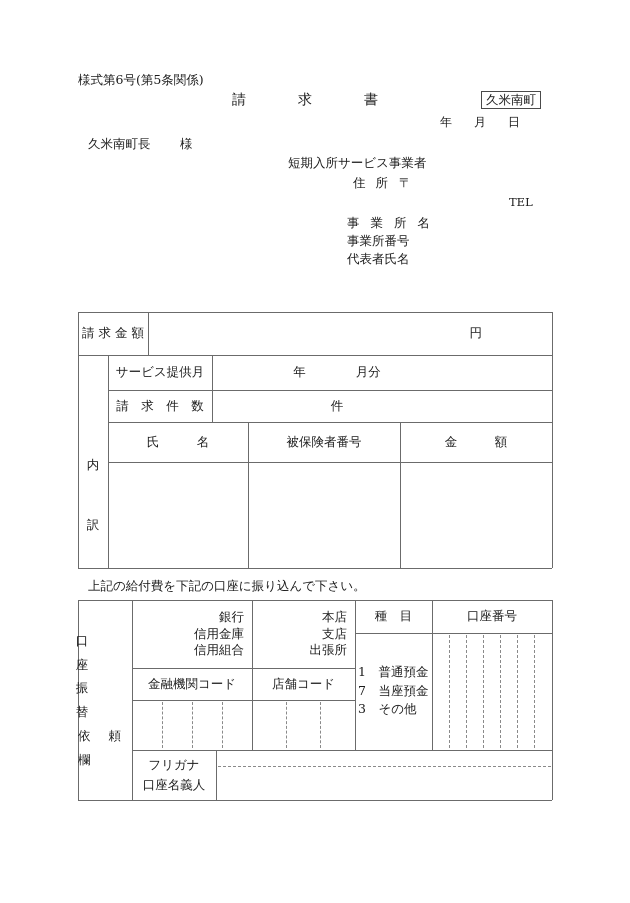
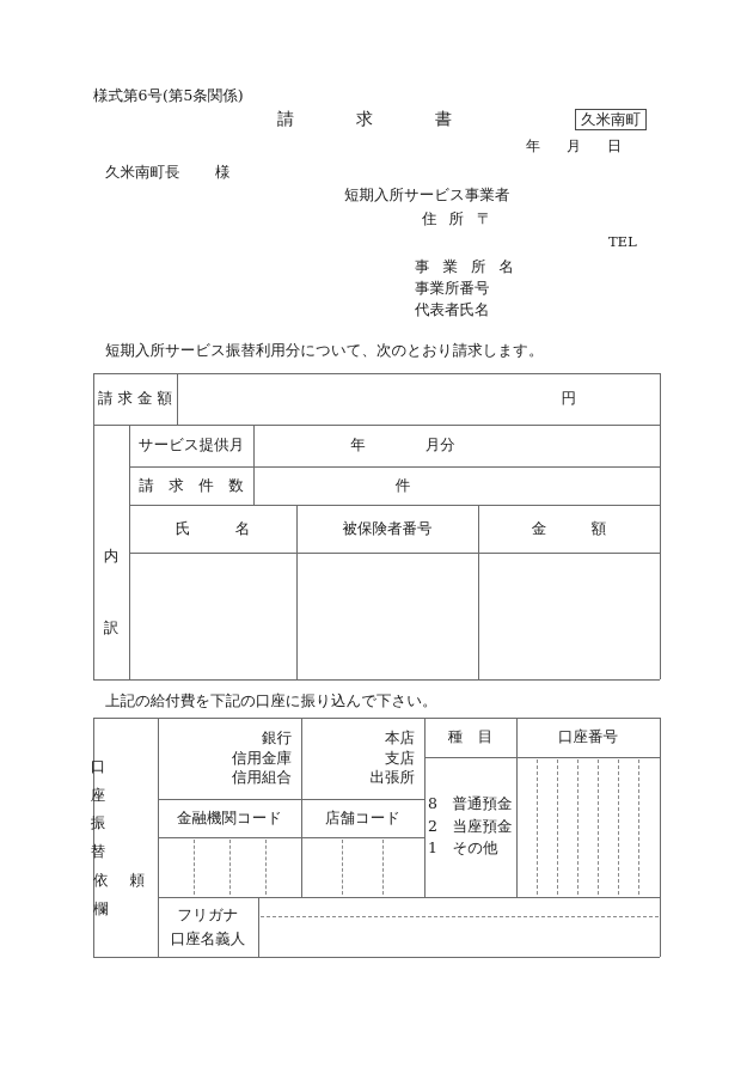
  様式第6号(第5条関係)
  請求書
  久米南町
  年月日
  久米南町長 様
  短期入所サービス事業者
  住所〒
  TEL
  事 業 所 名
  事業所番号
  代表者氏名
+ 短期入所サービス振替利用分について、次のとおり請求します。
  請 求 金 額
  円
  サービス提供月
  年 月分
  請 求 件 数
  件
  内
  訳
  氏 名
  被保険者番号
  金 額
  上記の給付費を下記の口座に振り込んで下さい。
  口 座
  振 替
  依 頼 欄
  銀行
  信用金庫
  信用組合
  本店
  支店
  出張所
  種 目
  口座番号
- 1 普通預金
+ 8 普通預金
- 7 当座預金
+ 2 当座預金
- 3 その他
+ 1 その他
  金融機関コード
  店舗コード
  フリガナ
  口座名義人
